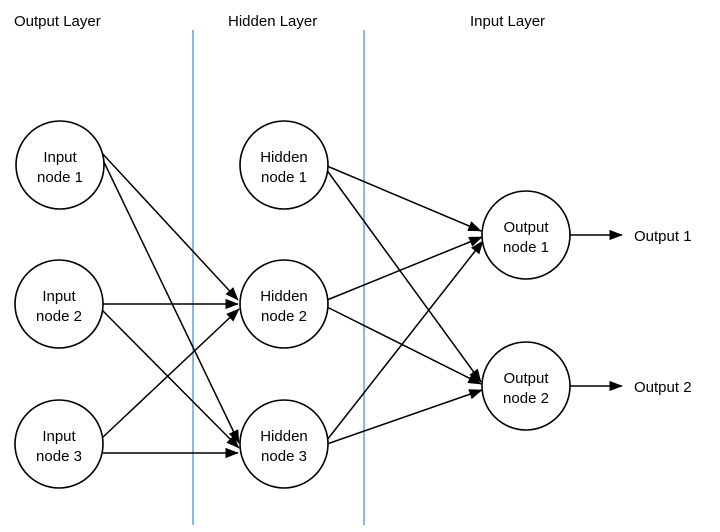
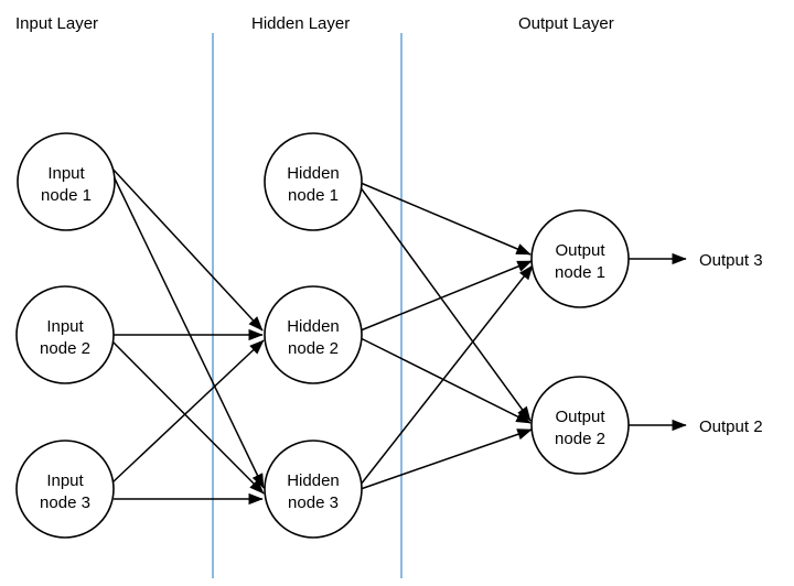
- Output Layer
+ Input Layer
  Hidden Layer
- Input Layer
+ Output Layer
- Output 1
+ Output 3
  Output 2
  Input
  node 1
  Input
  node 2
  Input
  node 3
  Hidden
  node 1
  Hidden
  node 2
  Hidden
  node 3
  Output
  node 1
  Output
  node 2
